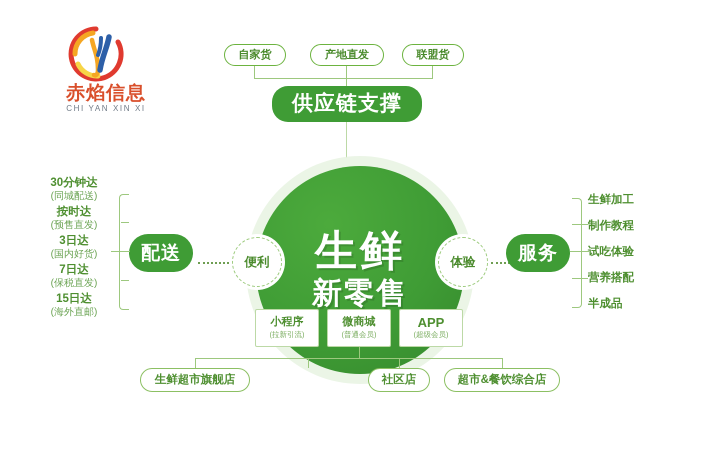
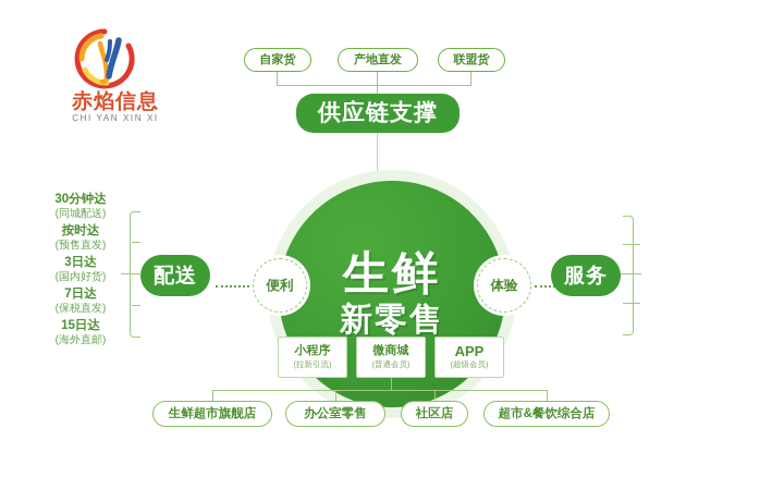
  赤焰信息
  CHI YAN XIN XI
  自家货
  产地直发
  联盟货
  供应链支撑
  生鲜
  新零售
  便利
  体验
  配送
  30分钟达
  (同城配送)
  按时达
  (预售直发)
  3日达
  (国内好货)
  7日达
  (保税直发)
  15日达
  (海外直邮)
  服务
- 生鲜加工
- 制作教程
- 试吃体验
- 营养搭配
- 半成品
  小程序
  (拉新引流)
  微商城
  (普通会员)
  APP
  (超级会员)
  生鲜超市旗舰店
+ 办公室零售
  社区店
  超市&餐饮综合店
